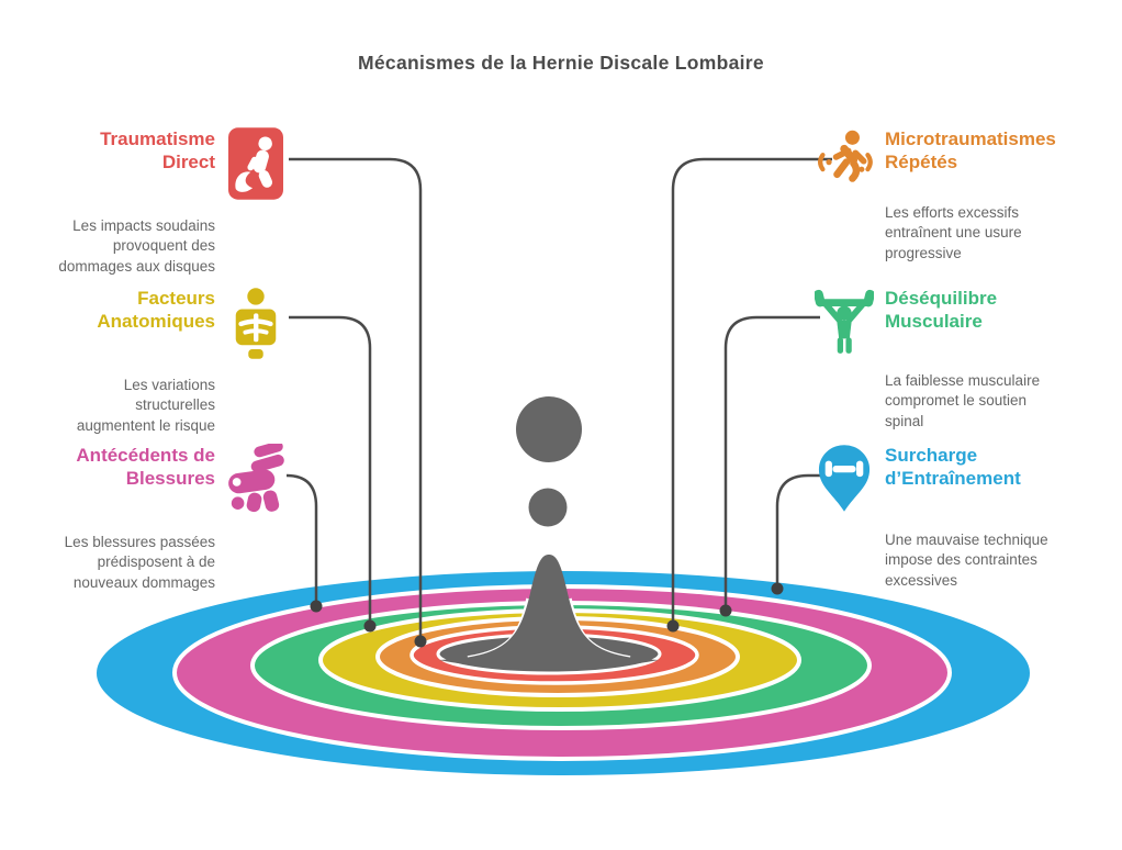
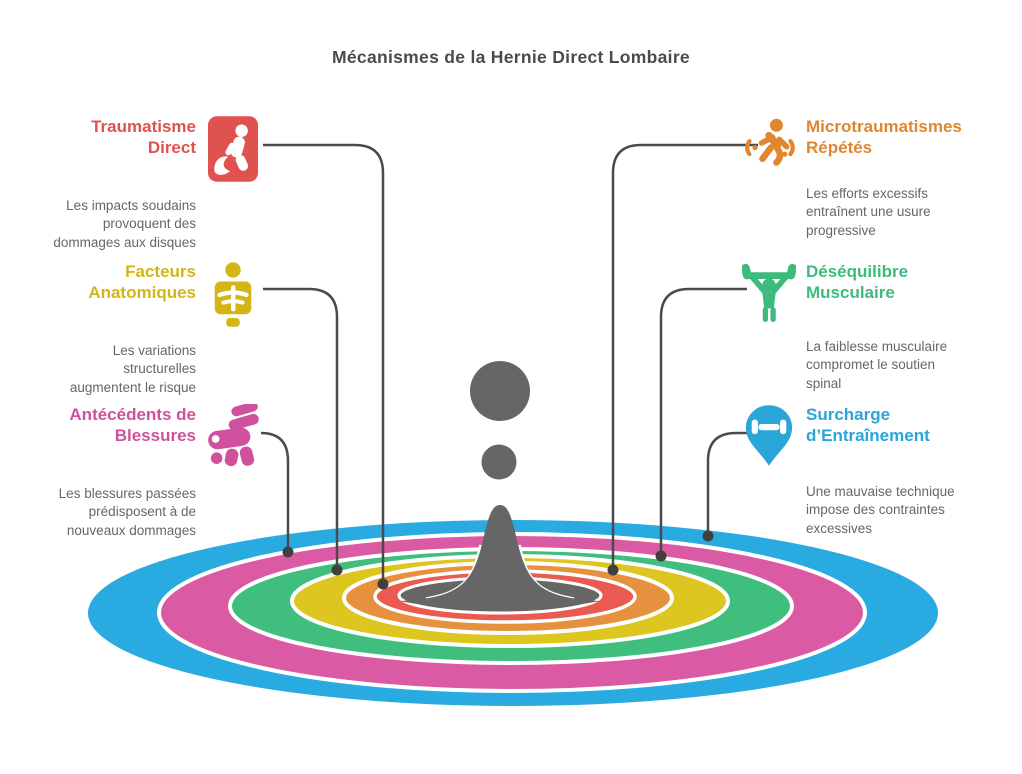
- Mécanismes de la Hernie Discale Lombaire
+ Mécanismes de la Hernie Direct Lombaire
  Traumatisme
  Direct
  Les impacts soudains
  provoquent des
  dommages aux disques
  Facteurs
  Anatomiques
  Les variations
  structurelles
  augmentent le risque
  Antécédents de
  Blessures
  Les blessures passées
  prédisposent à de
  nouveaux dommages
  Microtraumatismes
  Répétés
  Les efforts excessifs
  entraînent une usure
  progressive
  Déséquilibre
  Musculaire
  La faiblesse musculaire
  compromet le soutien
  spinal
  Surcharge
  d’Entraînement
  Une mauvaise technique
  impose des contraintes
  excessives
